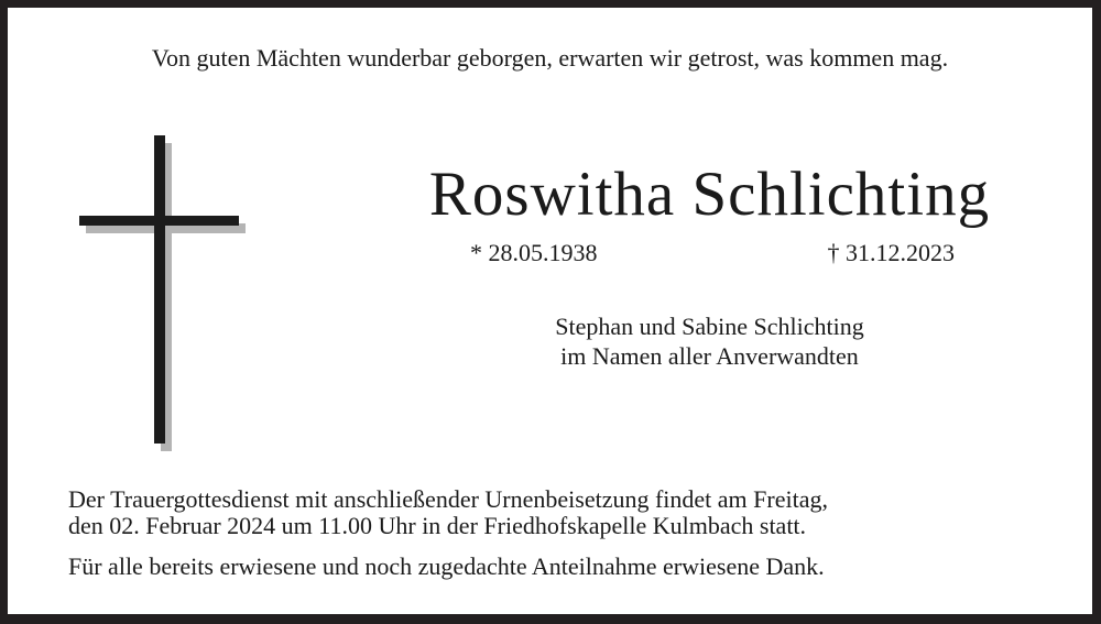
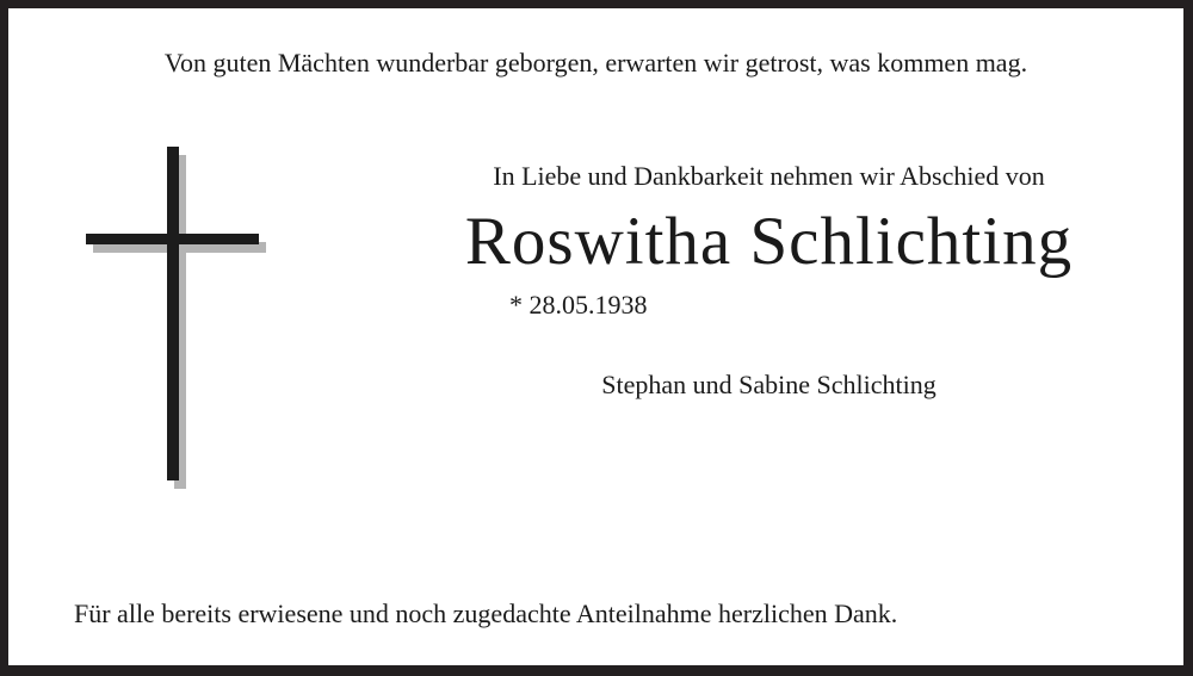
  Von guten Mächten wunderbar geborgen, erwarten wir getrost, was kommen mag.
+ In Liebe und Dankbarkeit nehmen wir Abschied von
  Roswitha Schlichting
  * 28.05.1938
- † 31.12.2023
  Stephan und Sabine Schlichting
- im Namen aller Anverwandten
- Der Trauergottesdienst mit anschließender Urnenbeisetzung findet am Freitag,
- den 02. Februar 2024 um 11.00 Uhr in der Friedhofskapelle Kulmbach statt.
- Für alle bereits erwiesene und noch zugedachte Anteilnahme erwiesene Dank.
+ Für alle bereits erwiesene und noch zugedachte Anteilnahme herzlichen Dank.
